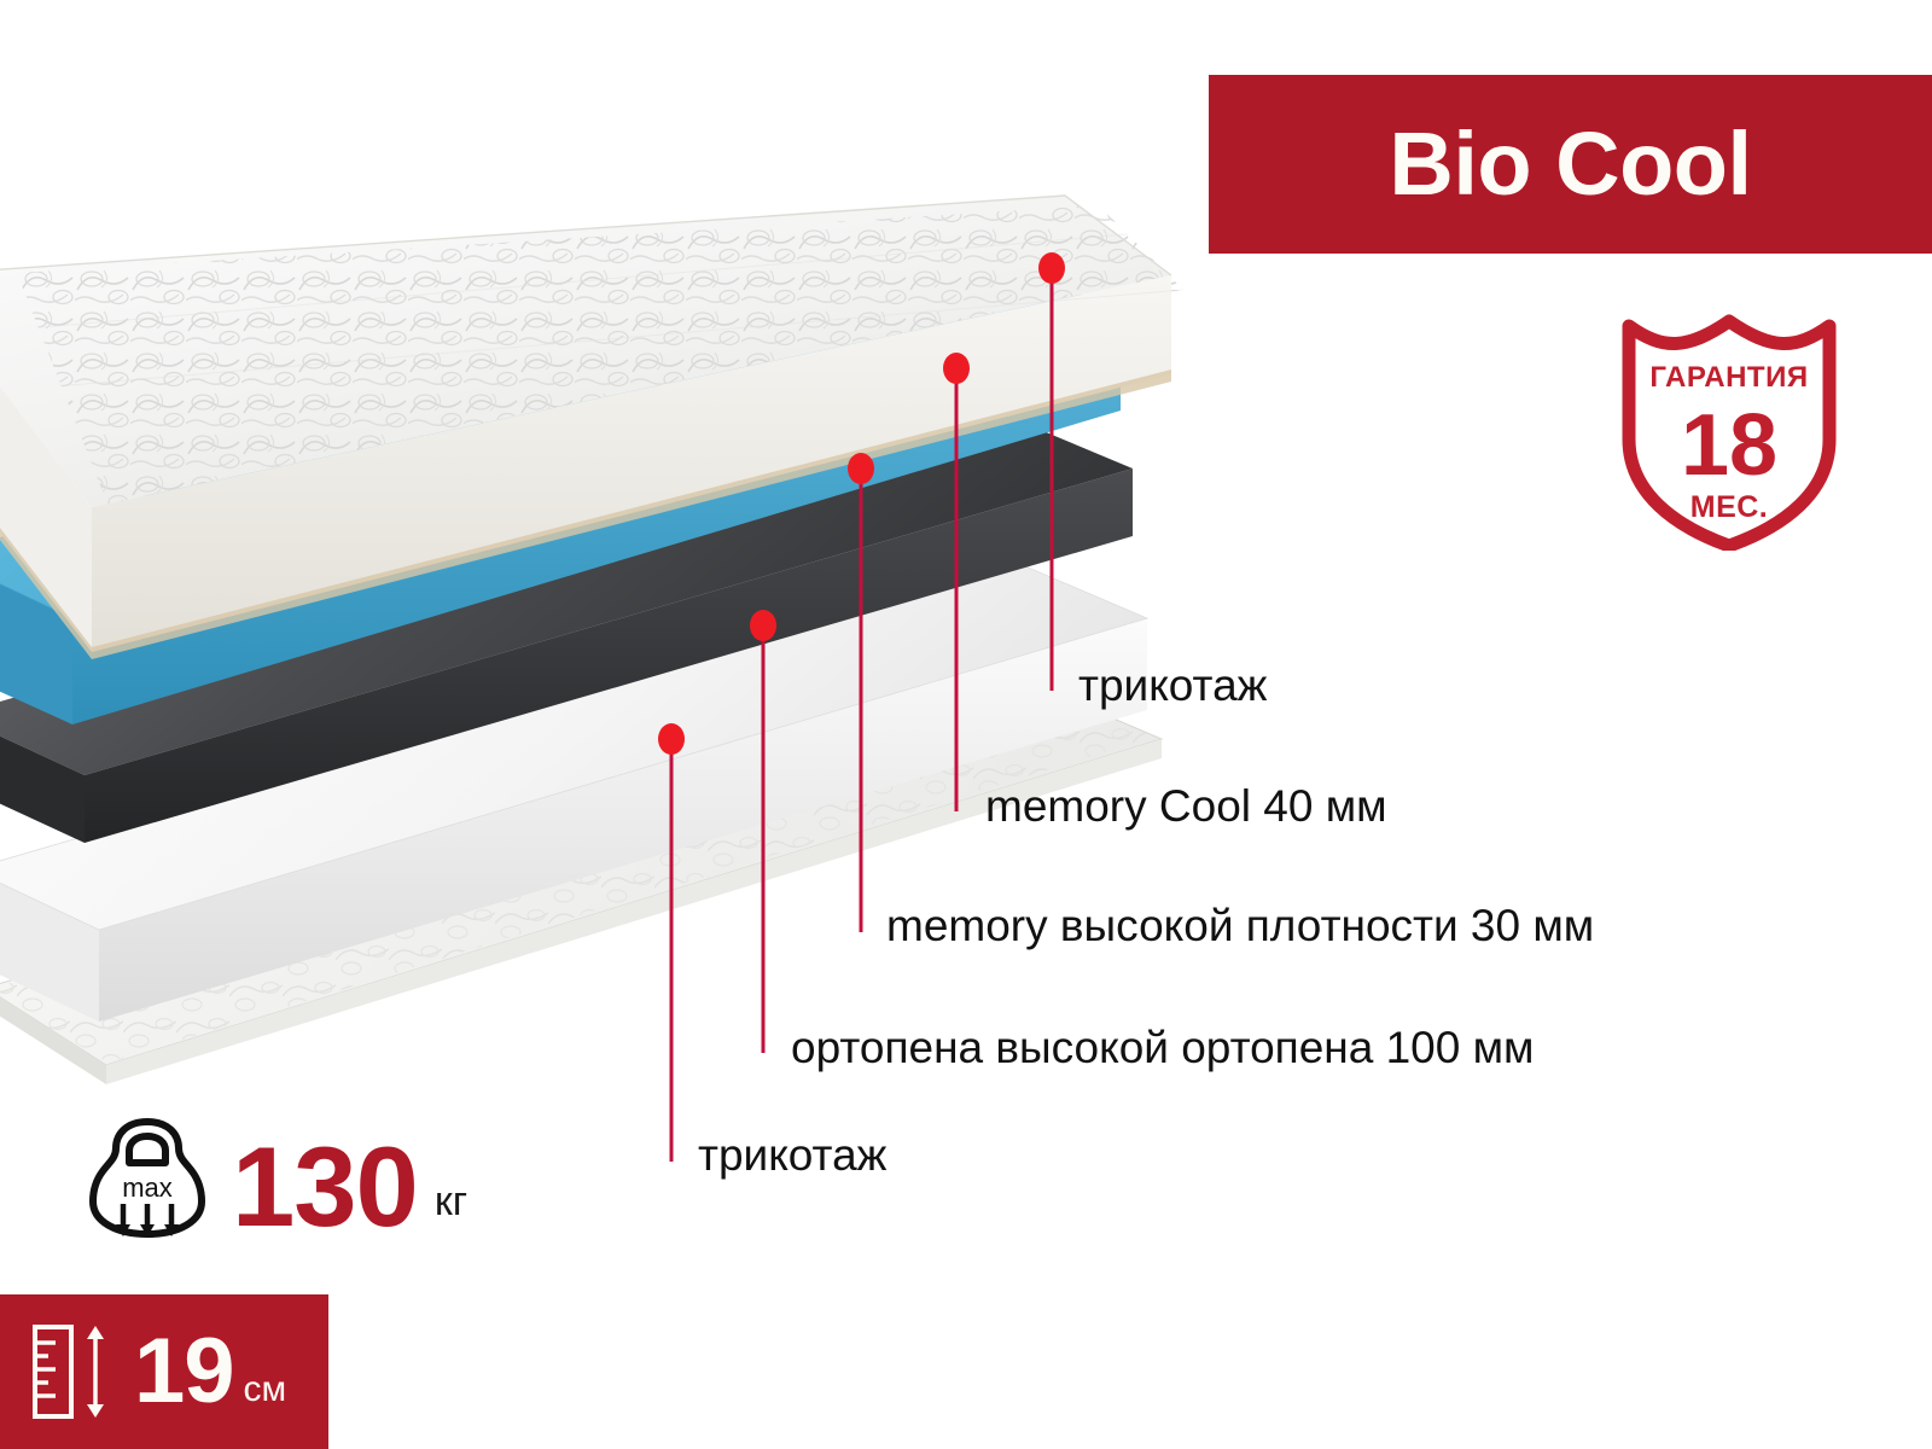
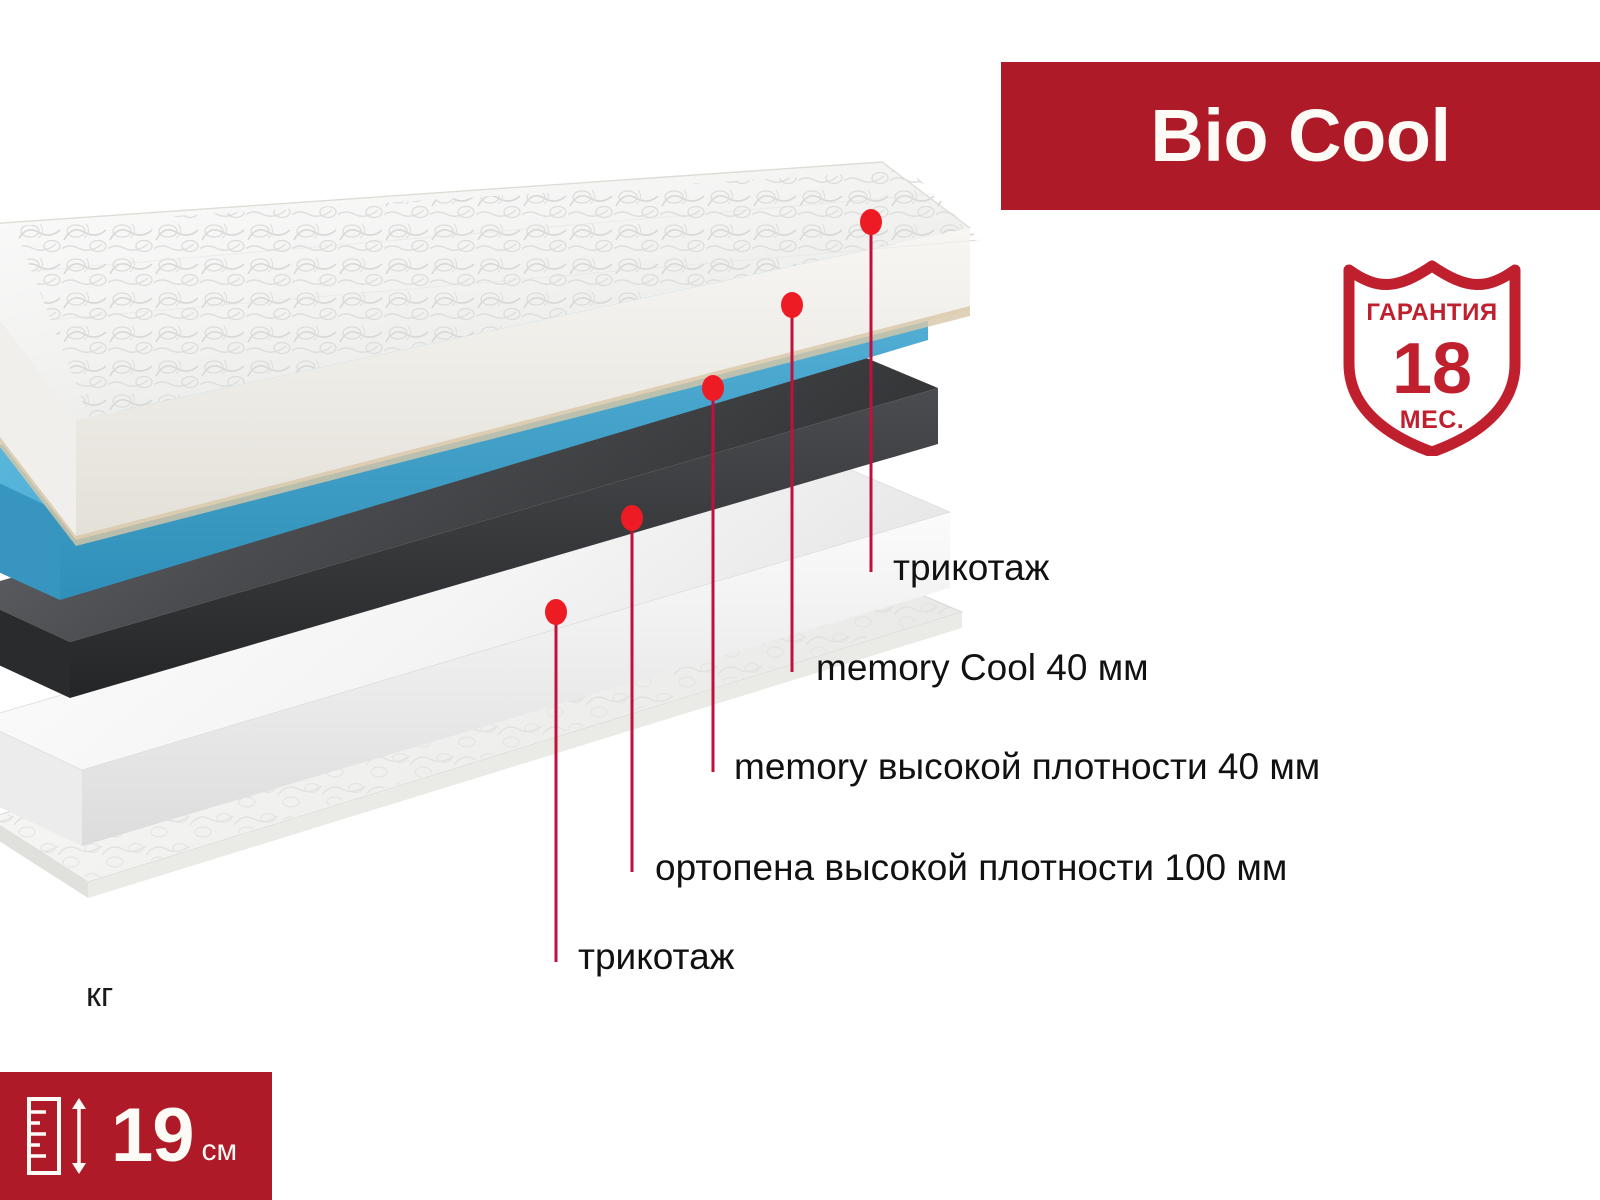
  трикотаж
  memory Cool 40 мм
- memory высокой плотности 30 мм
+ memory высокой плотности 40 мм
- ортопена высокой ортопена 100 мм
+ ортопена высокой плотности 100 мм
  трикотаж
  Bio Cool
  ГАРАНТИЯ
  18
  МЕС.
- max
- 130
  кг
  19
  см
